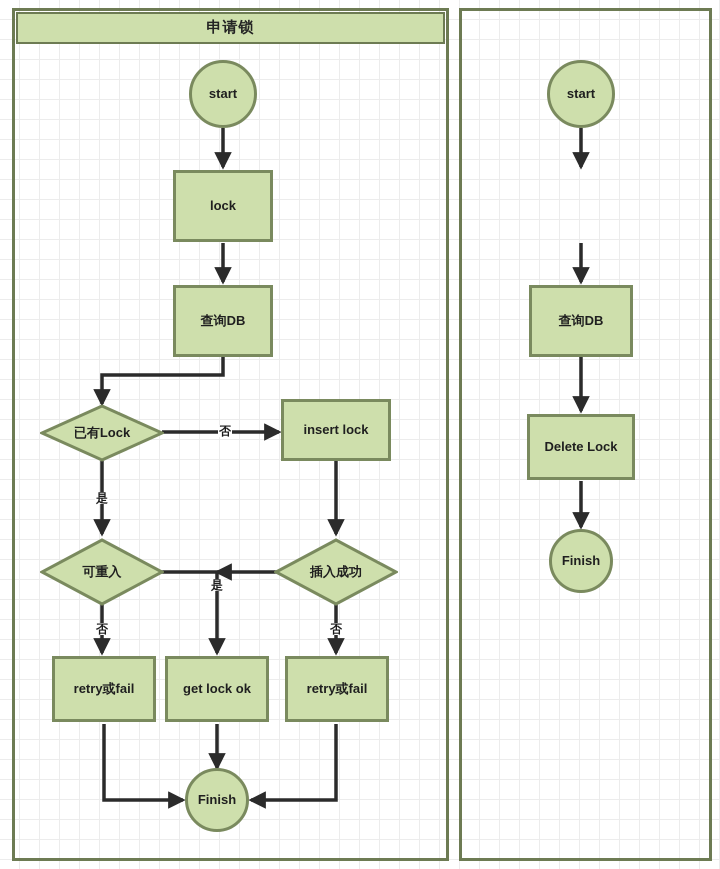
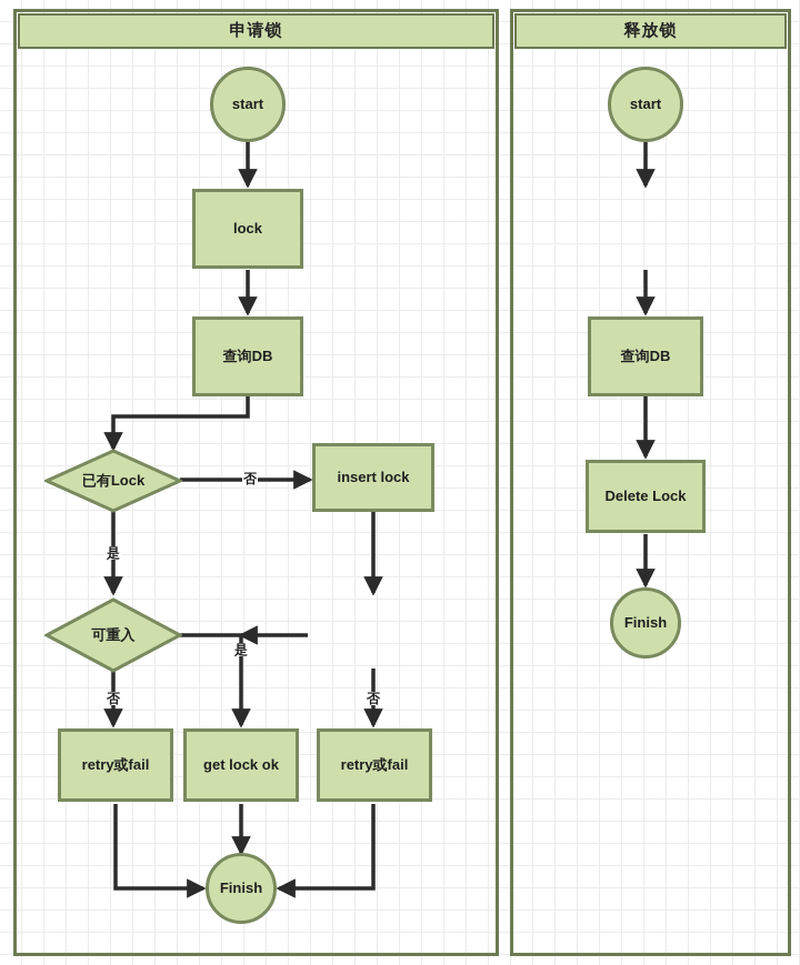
  申请锁
+ 释放锁
  start
  lock
  查询DB
  已有Lock
  insert lock
  可重入
- 插入成功
  retry或fail
  get lock ok
  retry或fail
  Finish
  否
  是
  否
  是
  否
  start
  查询DB
  Delete Lock
  Finish
